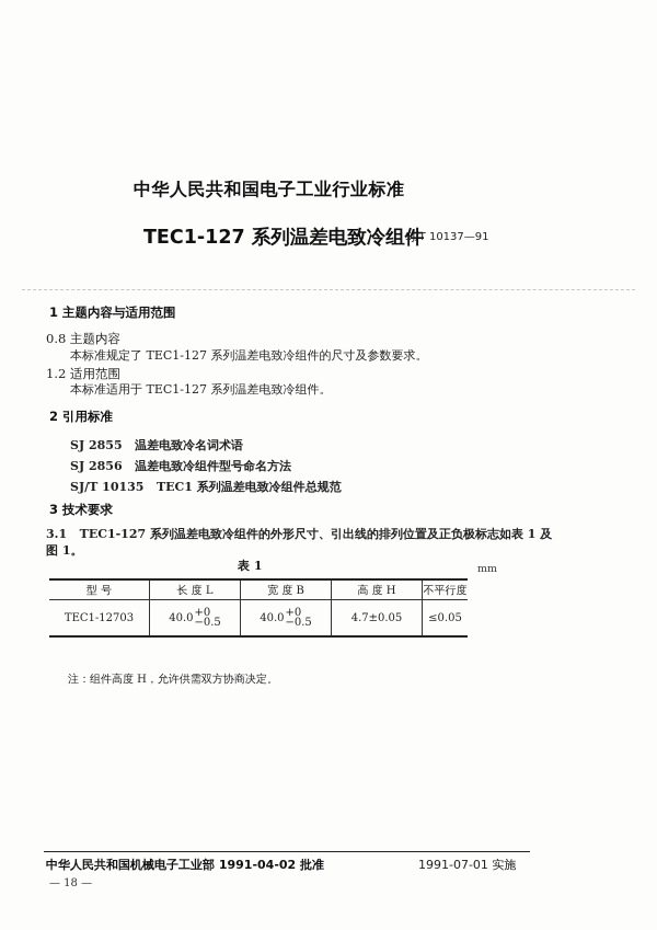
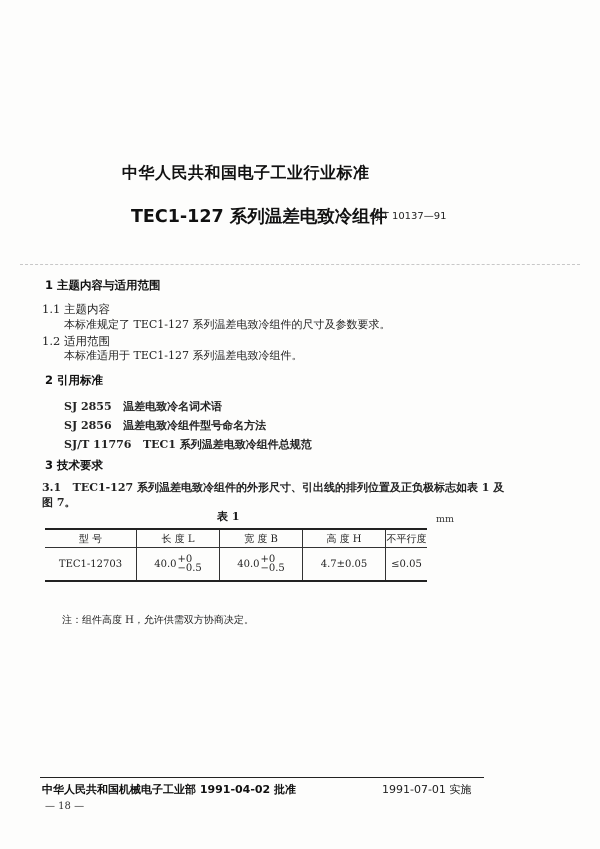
  中华人民共和国电子工业行业标准
  TEC1-127 系列温差电致冷组件
  SJ/T 10137—91
  1 主题内容与适用范围
- 0.8 主题内容
+ 1.1 主题内容
  本标准规定了 TEC1-127 系列温差电致冷组件的尺寸及参数要求。
  1.2 适用范围
  本标准适用于 TEC1-127 系列温差电致冷组件。
  2 引用标准
  SJ 2855 温差电致冷名词术语
  SJ 2856 温差电致冷组件型号命名方法
- SJ/T 10135 TEC1 系列温差电致冷组件总规范
+ SJ/T 11776 TEC1 系列温差电致冷组件总规范
  3 技术要求
  3.1 TEC1-127 系列温差电致冷组件的外形尺寸、引出线的排列位置及正负极标志如表 1 及
- 图 1。
+ 图 7。
  表 1
  mm
  型 号	长 度 L	宽 度 B	高 度 H	不平行度
  TEC1-12703	40.0+0−0.5	40.0+0−0.5	4.7±0.05	≤0.05
  注：组件高度 H，允许供需双方协商决定。
  中华人民共和国机械电子工业部 1991-04-02 批准
  1991-07-01 实施
  — 18 —
